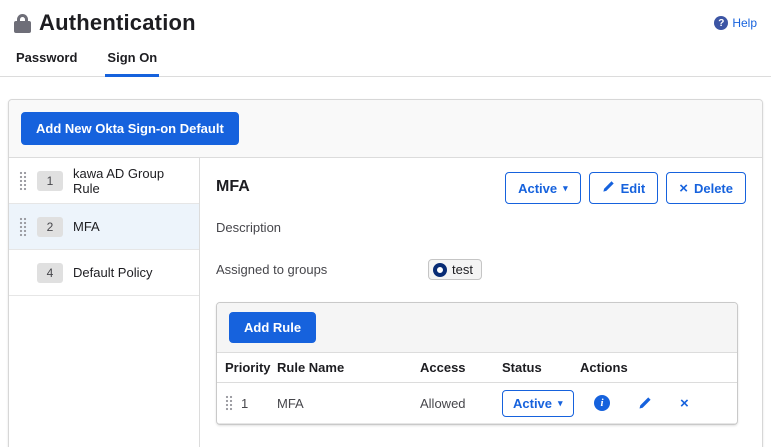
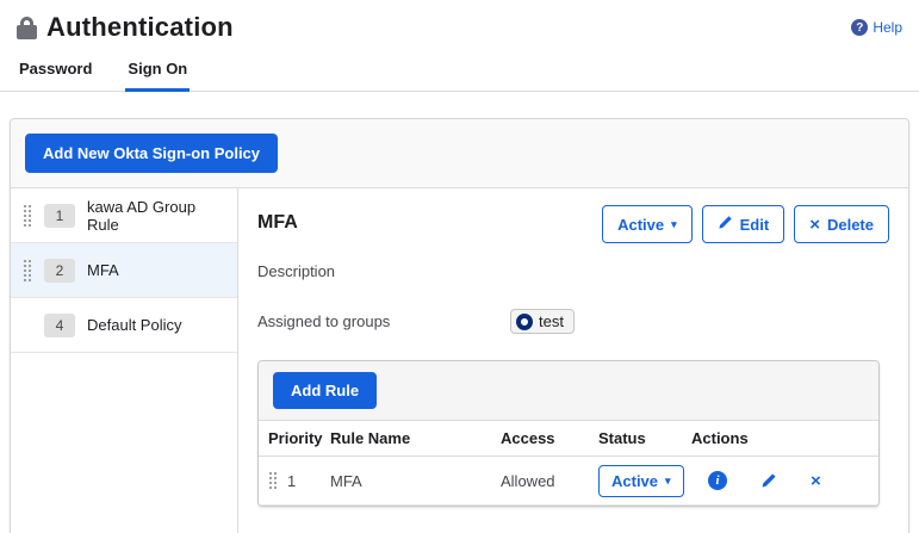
  Authentication
  ?
  Help
  Password
  Sign On
- Add New Okta Sign-on Default
+ Add New Okta Sign-on Policy
  1
  kawa AD Group Rule
  2
  MFA
  4
  Default Policy
  MFA
  Active
  ▾
  Edit
  ×
  Delete
  Description
  Assigned to groups
  test
  Add Rule
  Priority
  Rule Name
  Access
  Status
  Actions
  1
  MFA
  Allowed
  Active
  ▾
  i
  ×
